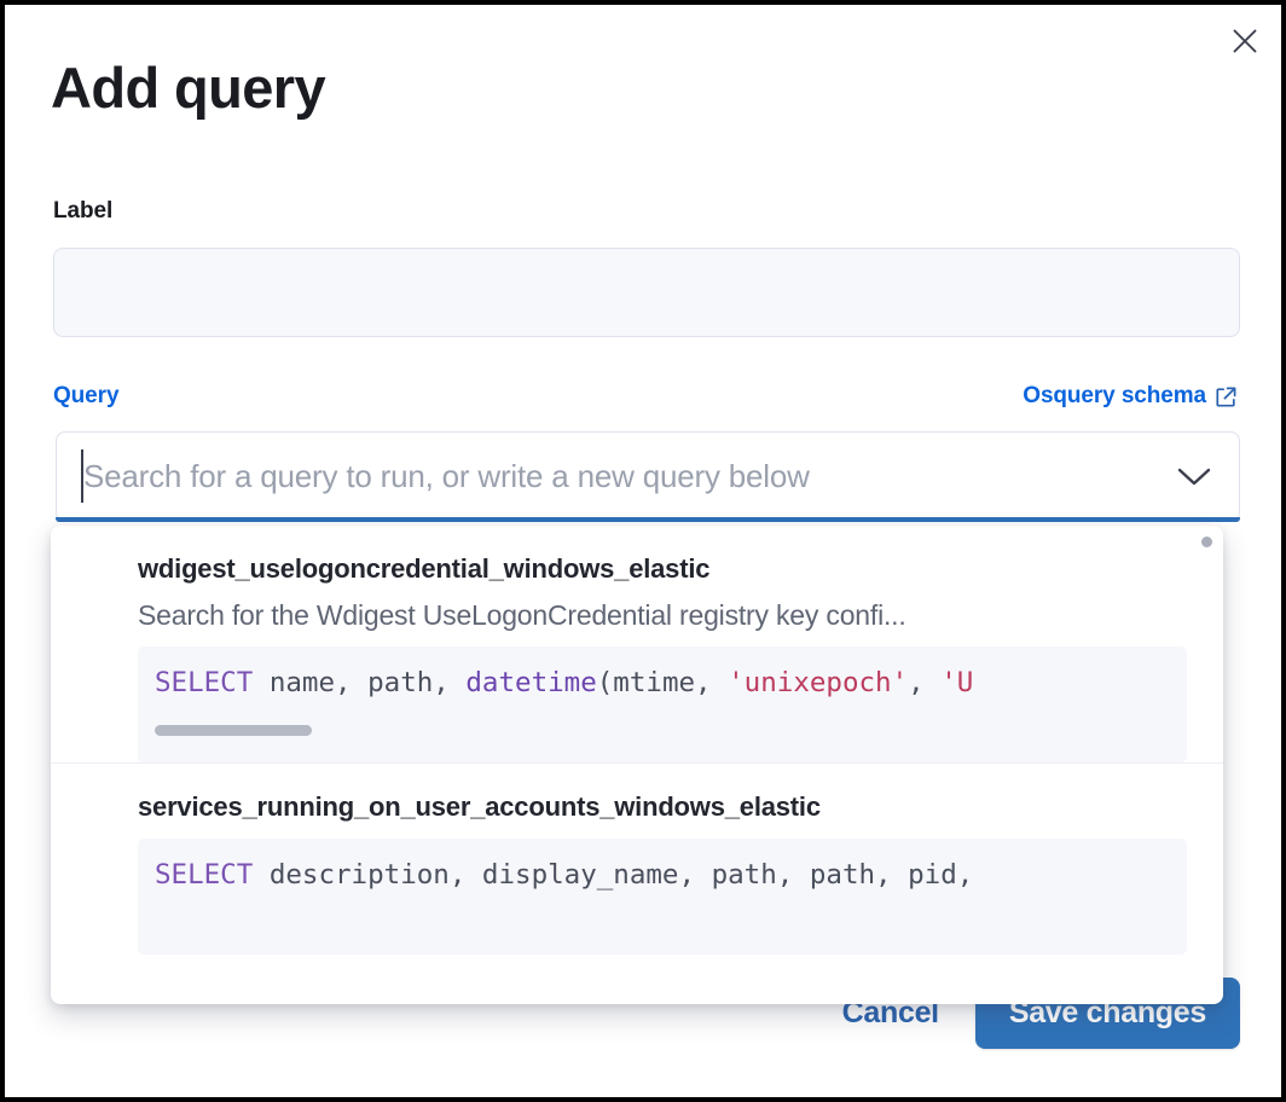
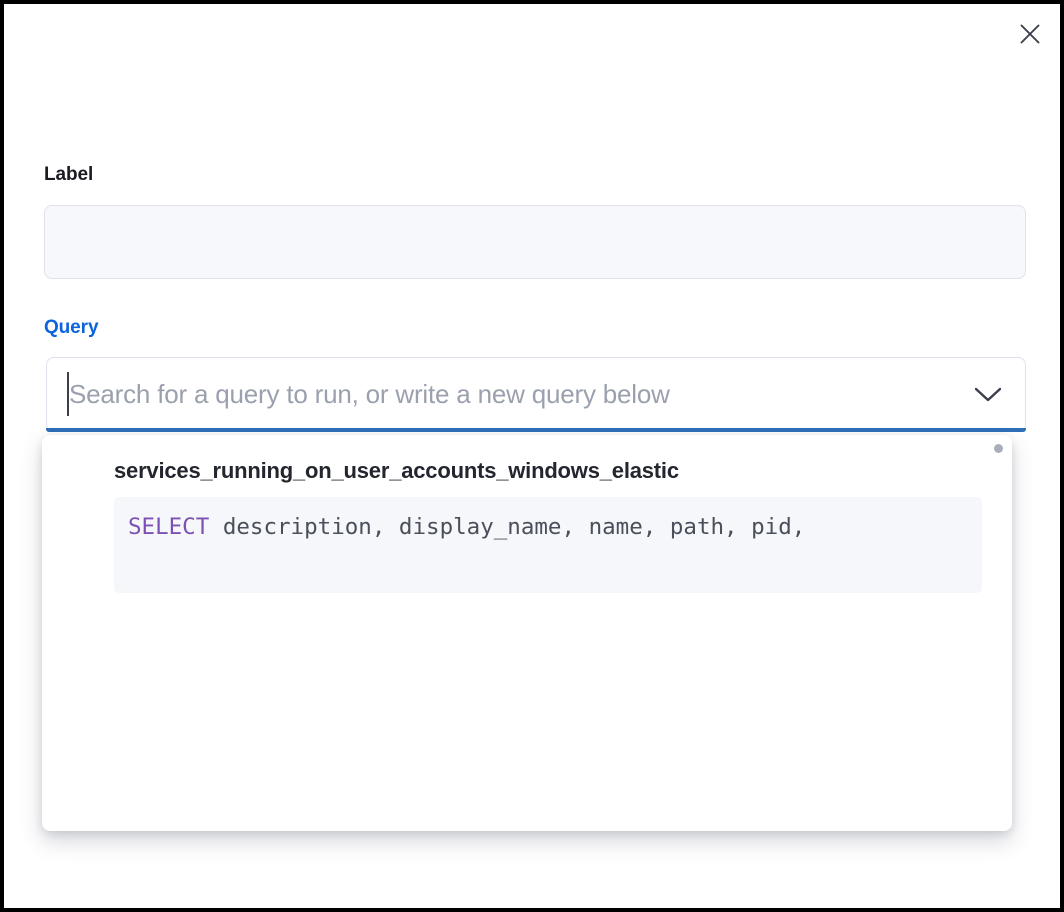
- Add query
  Label
  Query
- Osquery schema
  Search for a query to run, or write a new query below
- Cancel
- Save changes
- wdigest_uselogoncredential_windows_elastic
- Search for the Wdigest UseLogonCredential registry key confi...
- SELECT name, path, datetime(mtime, 'unixepoch', 'U
  services_running_on_user_accounts_windows_elastic
- SELECT description, display_name, path, path, pid,
+ SELECT description, display_name, name, path, pid,
